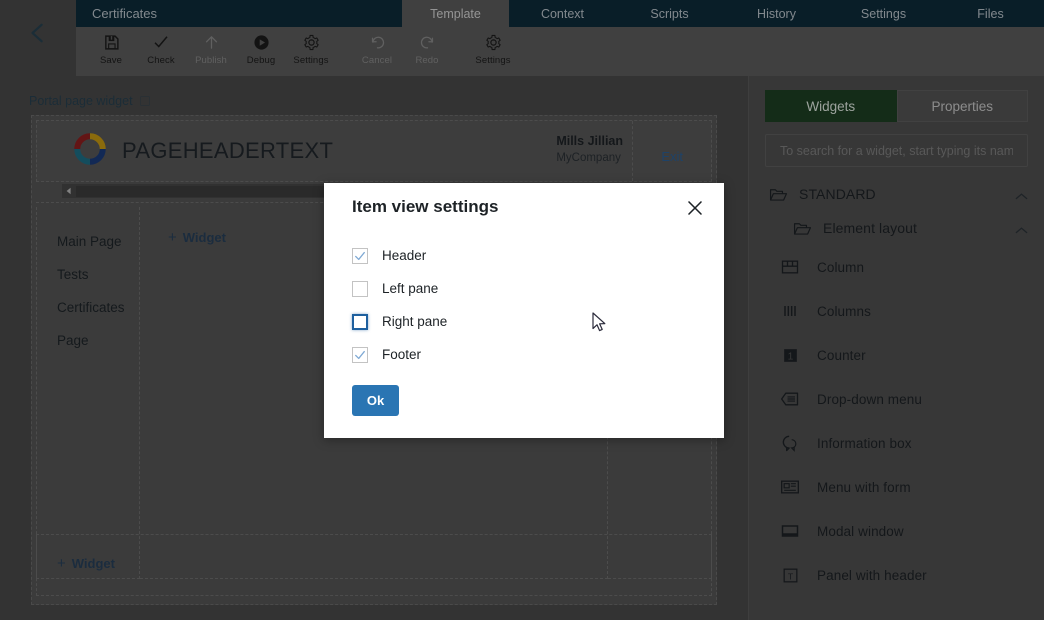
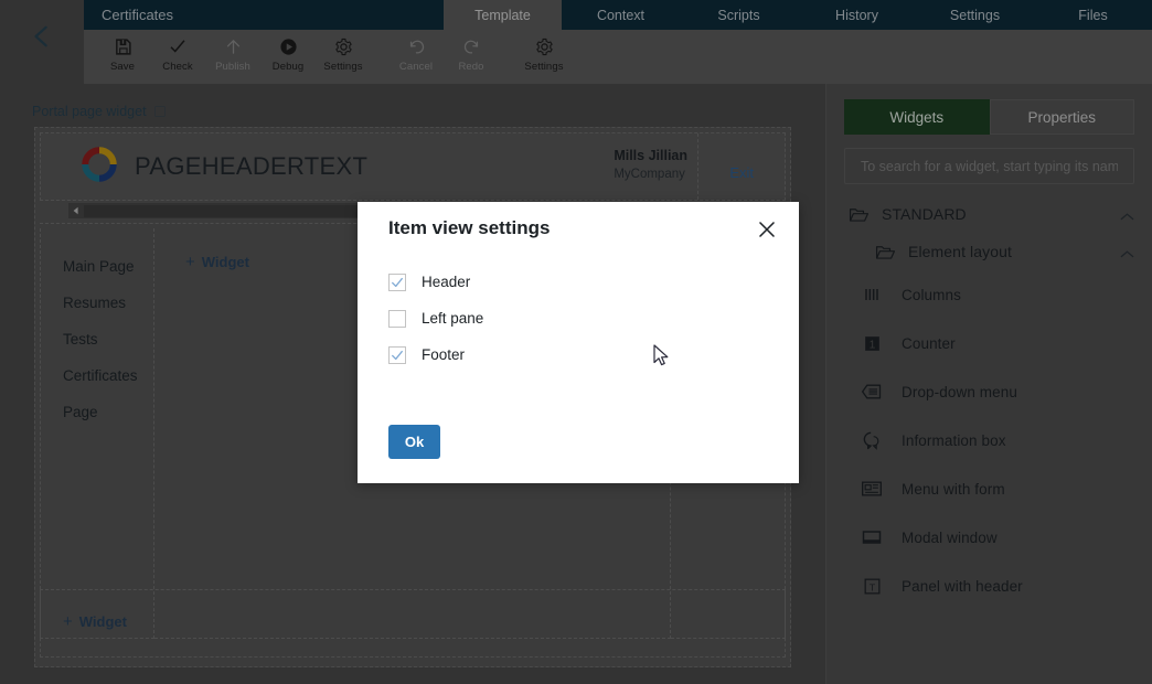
  Certificates
  Template
  Context
  Scripts
  History
  Settings
  Files
  Save
  Check
  Publish
  Debug
  Settings
  Cancel
  Redo
  Settings
  Portal page widget
  PAGEHEADERTEXT
  Mills Jillian
  MyCompany
  Exit
  Main Page
+ Resumes
  Tests
  Certificates
  Page
  +
  Widget
  +
  Widget
  Widgets
  Properties
  To search for a widget, start typing its nam
  STANDARD
  Element layout
- Column
  Columns
  1
  Counter
  Drop-down menu
  Information box
  Menu with form
  Modal window
  T
  Panel with header
  Item view settings
  Header
  Left pane
- Right pane
  Footer
  Ok
